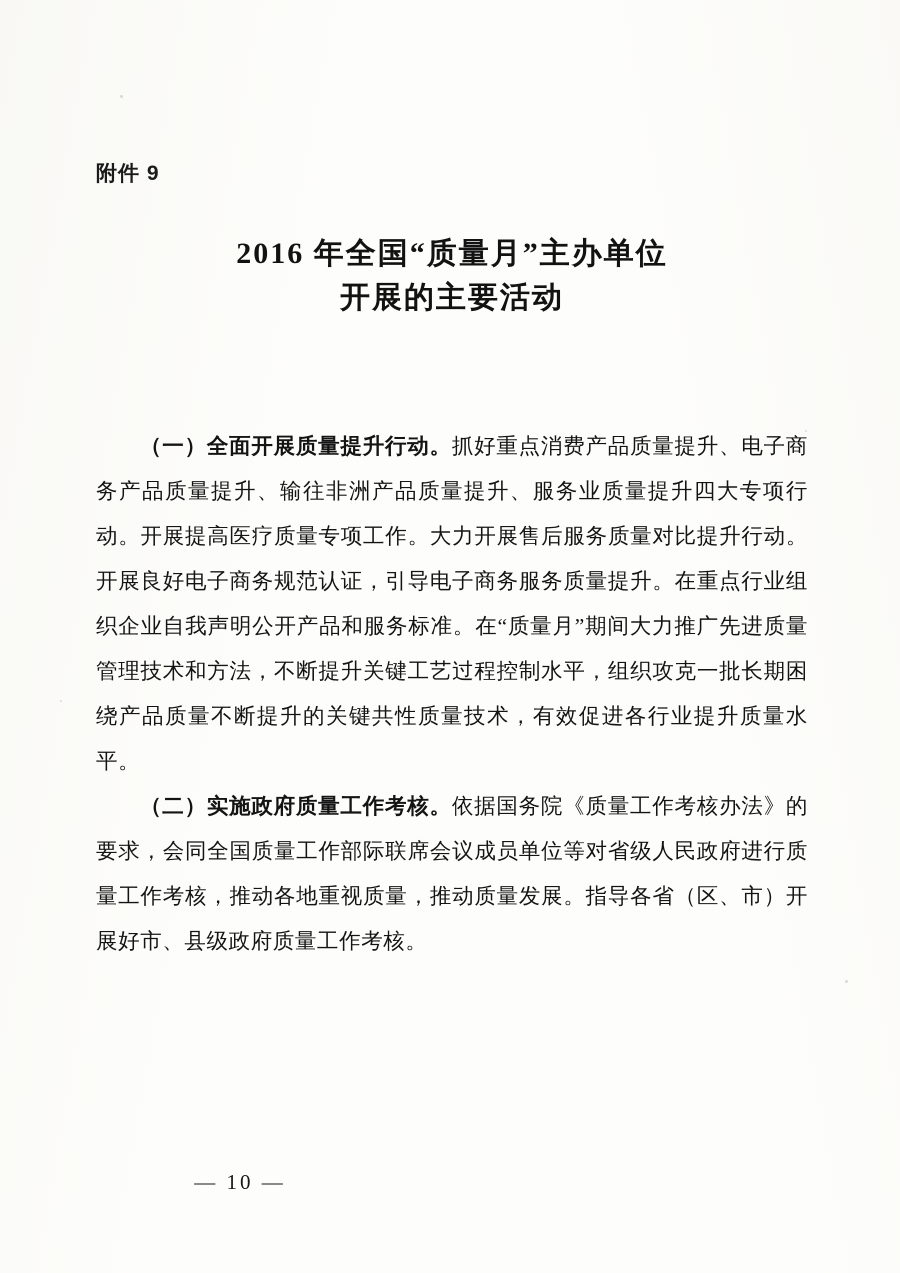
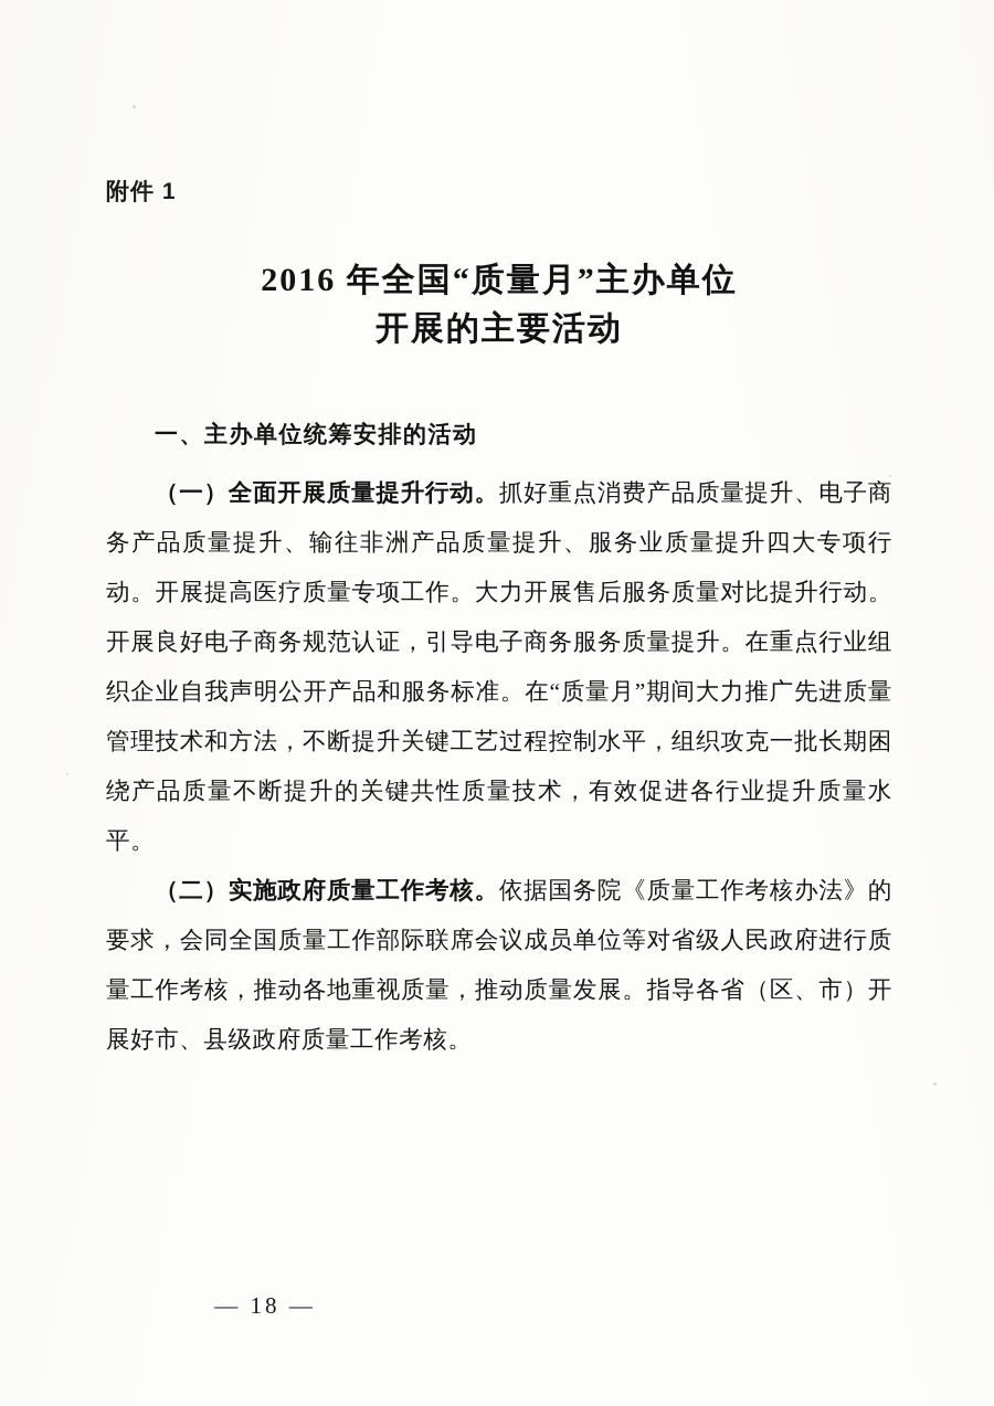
- 附件 9
+ 附件 1
  2016 年全国“质量月”主办单位
  开展的主要活动
+ 一、主办单位统筹安排的活动
  （一）全面开展质量提升行动。抓好重点消费产品质量提升、电子商务产品质量提升、输往非洲产品质量提升、服务业质量提升四大专项行动。开展提高医疗质量专项工作。大力开展售后服务质量对比提升行动。开展良好电子商务规范认证，引导电子商务服务质量提升。在重点行业组织企业自我声明公开产品和服务标准。在“质量月”期间大力推广先进质量管理技术和方法，不断提升关键工艺过程控制水平，组织攻克一批长期困绕产品质量不断提升的关键共性质量技术，有效促进各行业提升质量水平。
  （二）实施政府质量工作考核。依据国务院《质量工作考核办法》的要求，会同全国质量工作部际联席会议成员单位等对省级人民政府进行质量工作考核，推动各地重视质量，推动质量发展。指导各省（区、市）开展好市、县级政府质量工作考核。
- — 10 —
+ — 18 —
